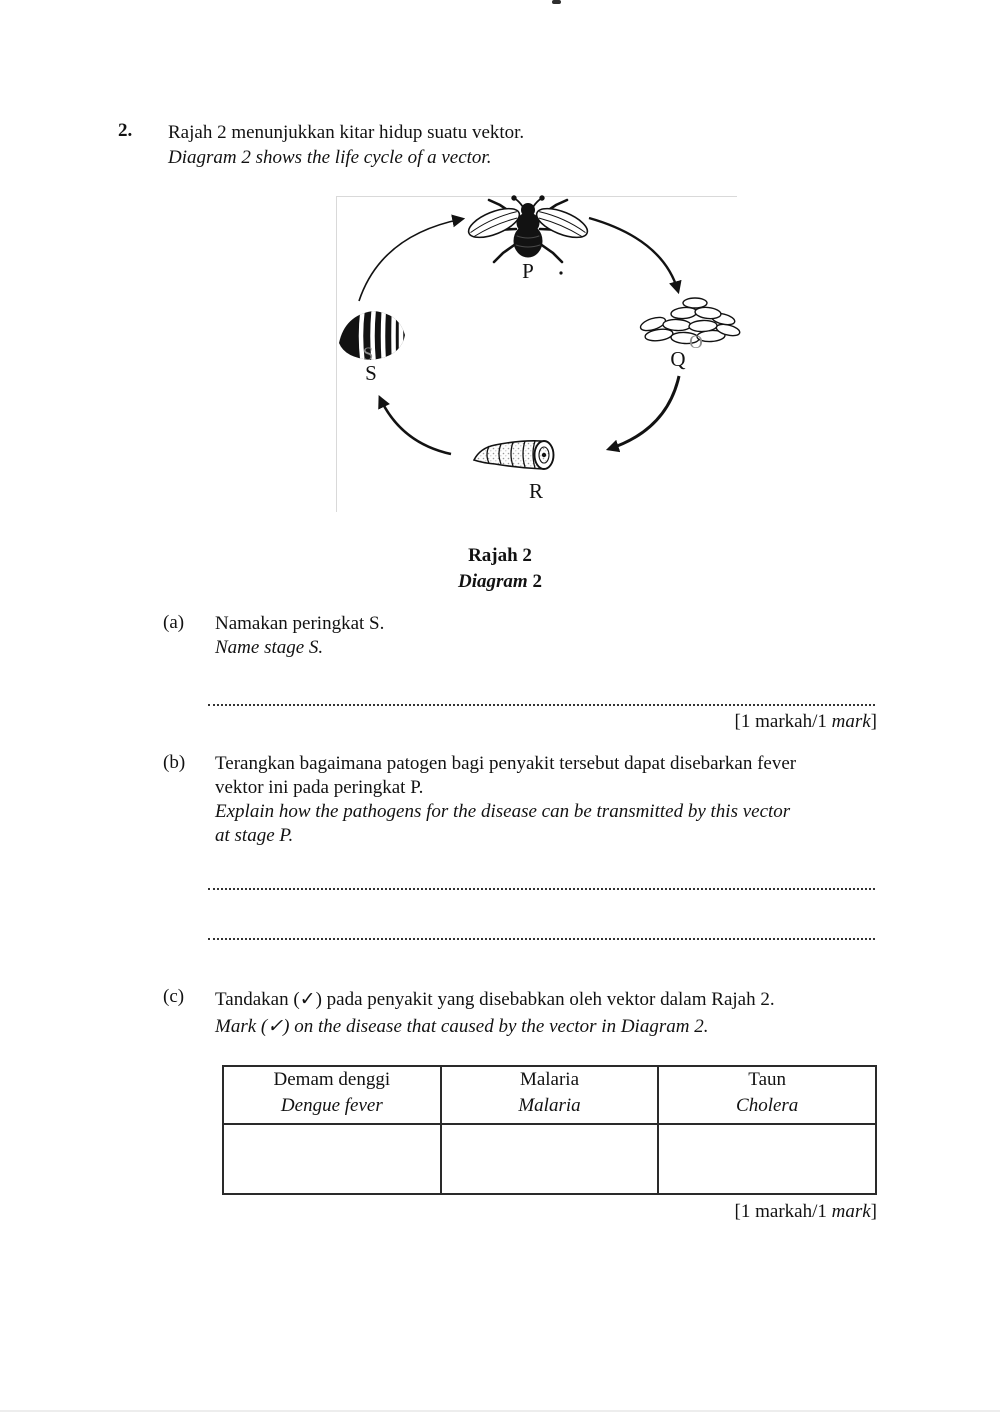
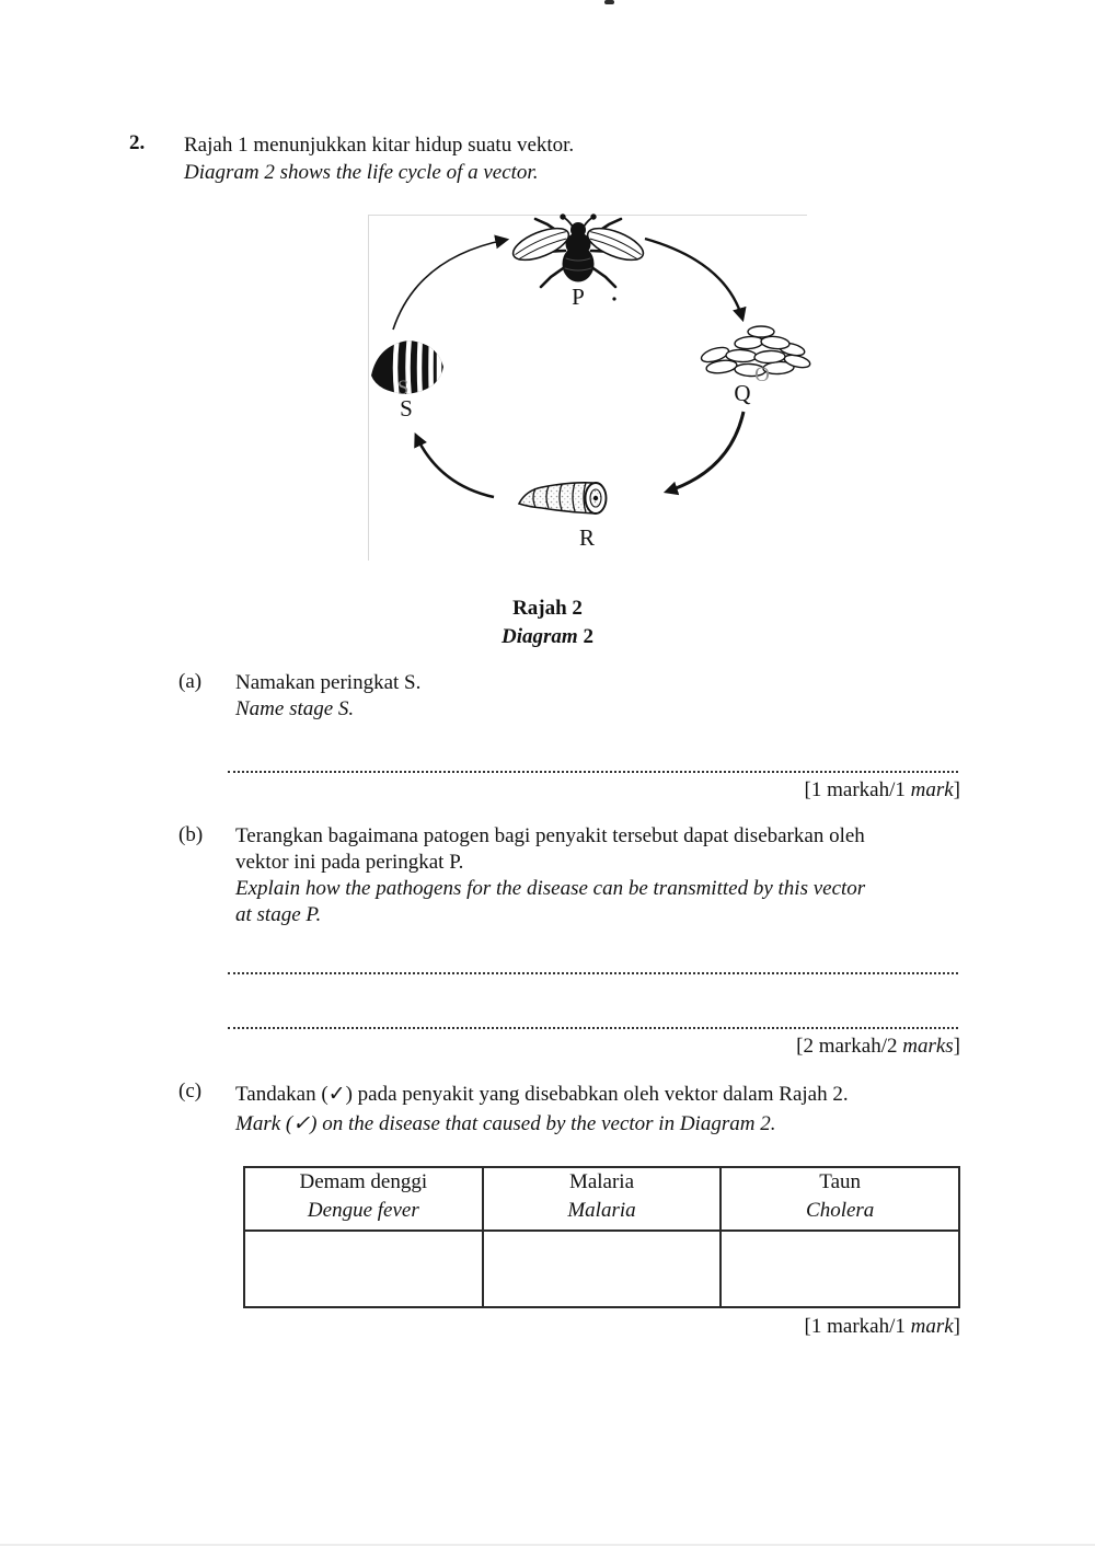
  2.
- Rajah 2 menunjukkan kitar hidup suatu vektor.
+ Rajah 1 menunjukkan kitar hidup suatu vektor.
  Diagram 2 shows the life cycle of a vector.
  P
  O
  Q
  R
  S
  S
  Rajah 2
  Diagram 2
  (a)
  Namakan peringkat S.
  Name stage S.
  [1 markah/1 mark]
  (b)
- Terangkan bagaimana patogen bagi penyakit tersebut dapat disebarkan fever
+ Terangkan bagaimana patogen bagi penyakit tersebut dapat disebarkan oleh
  vektor ini pada peringkat P.
  Explain how the pathogens for the disease can be transmitted by this vector
  at stage P.
+ [2 markah/2 marks]
  (c)
  Tandakan (✓) pada penyakit yang disebabkan oleh vektor dalam Rajah 2.
  Mark (✓) on the disease that caused by the vector in Diagram 2.
  Demam denggi Dengue fever	Malaria Malaria	Taun Cholera
  [1 markah/1 mark]
